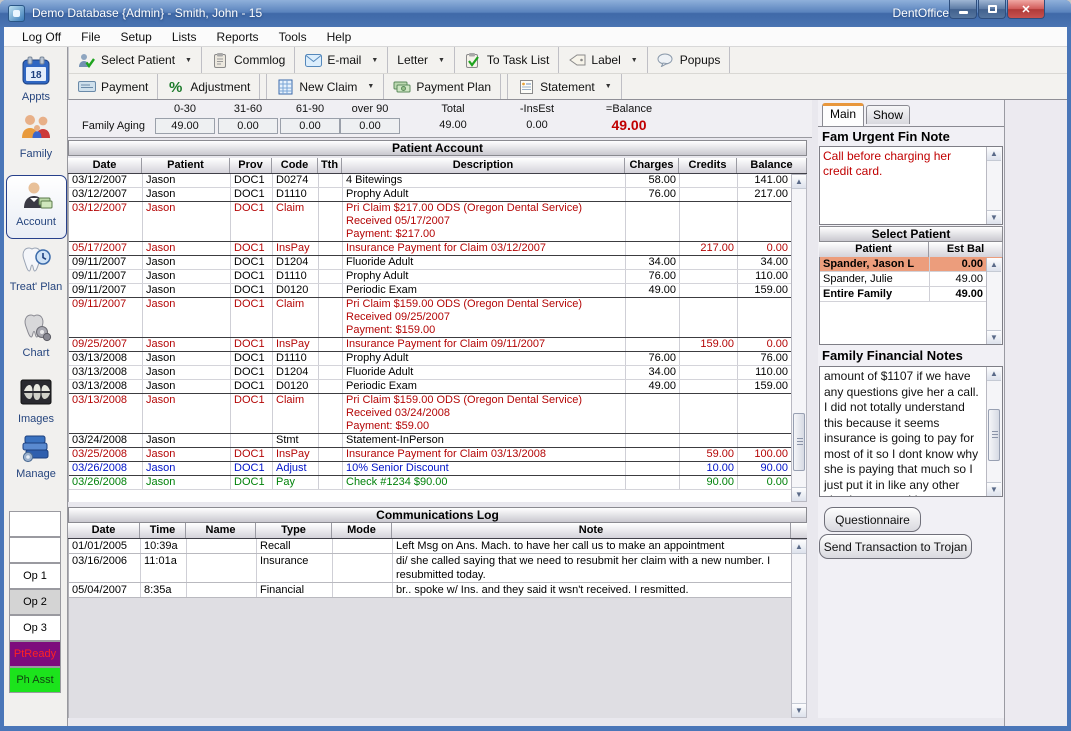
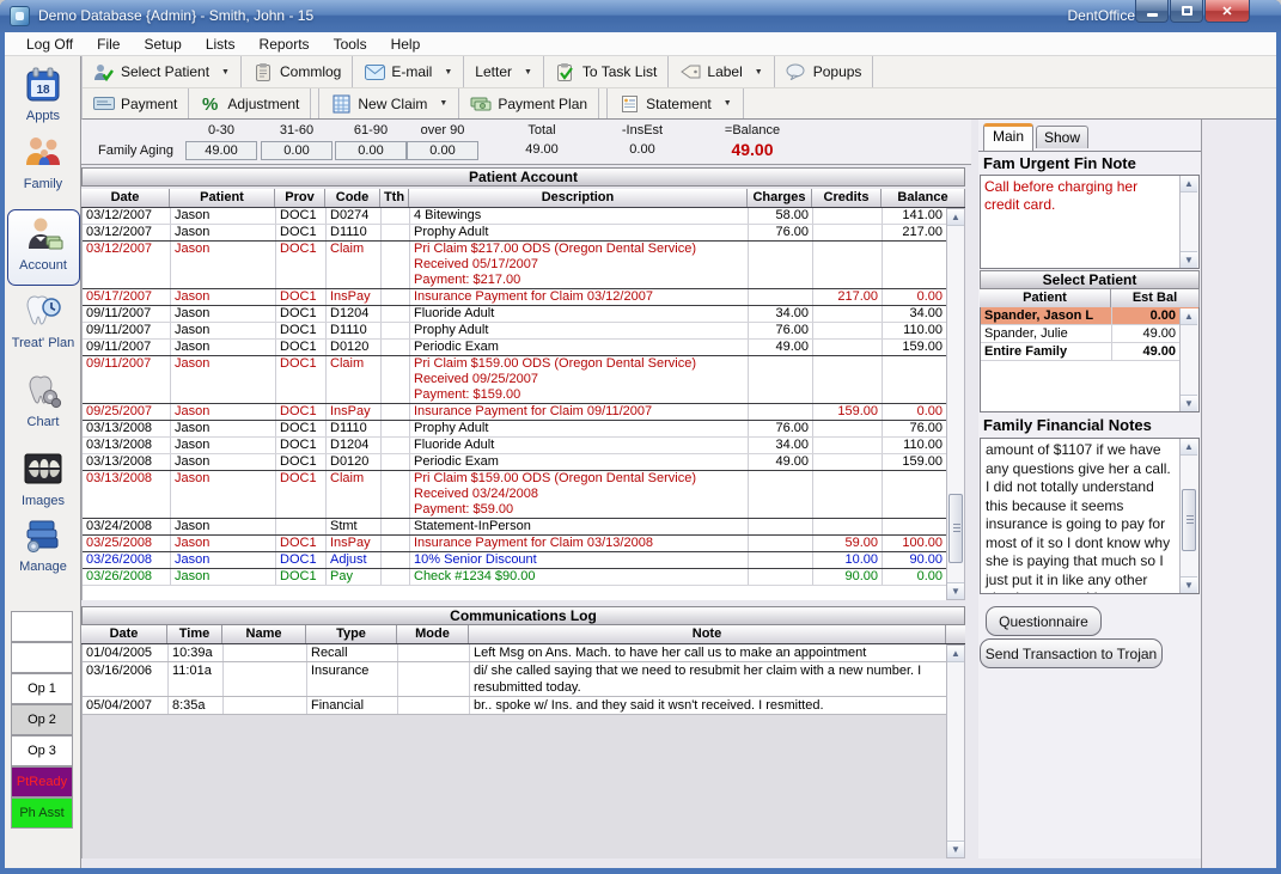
  Demo Database {Admin} - Smith, John - 15
  DentOffice
  ✕
  Log Off
  File
  Setup
  Lists
  Reports
  Tools
  Help
  Select Patient
  Commlog
  E-mail
  Letter
  To Task List
  Label
  Popups
  Payment
  %
  Adjustment
  New Claim
  Payment Plan
  Statement
  18
  Appts
  Family
  Account
  Treat' Plan
  Chart
  Images
  Manage
  Op 1
  Op 2
  Op 3
  PtReady
  Ph Asst
  Family Aging
  0-30
  49.00
  31-60
  0.00
  61-90
  0.00
  over 90
  0.00
  Total
  49.00
  -InsEst
  0.00
  =Balance
  49.00
  Patient Account
  Date
  Patient
  Prov
  Code
  Tth
  Description
  Charges
  Credits
  Balance
  03/12/2007
  Jason
  DOC1
  D0274
  4 Bitewings
  58.00
  141.00
  03/12/2007
  Jason
  DOC1
  D1110
  Prophy Adult
  76.00
  217.00
  03/12/2007
  Jason
  DOC1
  Claim
  Pri Claim $217.00 ODS (Oregon Dental Service)
  Received 05/17/2007
  Payment: $217.00
  05/17/2007
  Jason
  DOC1
  InsPay
  Insurance Payment for Claim 03/12/2007
  217.00
  0.00
  09/11/2007
  Jason
  DOC1
  D1204
  Fluoride Adult
  34.00
  34.00
  09/11/2007
  Jason
  DOC1
  D1110
  Prophy Adult
  76.00
  110.00
  09/11/2007
  Jason
  DOC1
  D0120
  Periodic Exam
  49.00
  159.00
  09/11/2007
  Jason
  DOC1
  Claim
  Pri Claim $159.00 ODS (Oregon Dental Service)
  Received 09/25/2007
  Payment: $159.00
  09/25/2007
  Jason
  DOC1
  InsPay
  Insurance Payment for Claim 09/11/2007
  159.00
  0.00
  03/13/2008
  Jason
  DOC1
  D1110
  Prophy Adult
  76.00
  76.00
  03/13/2008
  Jason
  DOC1
  D1204
  Fluoride Adult
  34.00
  110.00
  03/13/2008
  Jason
  DOC1
  D0120
  Periodic Exam
  49.00
  159.00
  03/13/2008
  Jason
  DOC1
  Claim
  Pri Claim $159.00 ODS (Oregon Dental Service)
  Received 03/24/2008
  Payment: $59.00
  03/24/2008
  Jason
  Stmt
  Statement-InPerson
  03/25/2008
  Jason
  DOC1
  InsPay
  Insurance Payment for Claim 03/13/2008
  59.00
  100.00
  03/26/2008
  Jason
  DOC1
  Adjust
  10% Senior Discount
  10.00
  90.00
  03/26/2008
  Jason
  DOC1
  Pay
  Check #1234 $90.00
  90.00
  0.00
  ▲
  ▼
  Communications Log
  Date
  Time
  Name
  Type
  Mode
  Note
- 01/01/2005
+ 01/04/2005
  10:39a
  Recall
  Left Msg on Ans. Mach. to have her call us to make an appointment
  03/16/2006
  11:01a
  Insurance
  di/ she called saying that we need to resubmit her claim with a new number. I resubmitted today.
  05/04/2007
  8:35a
  Financial
  br.. spoke w/ Ins. and they said it wsn't received. I resmitted.
  ▲
  ▼
  Main
  Show
  Fam Urgent Fin Note
  Call before charging her credit card.
  ▲
  ▼
  Select Patient
  Patient
  Est Bal
  Spander, Jason L
  0.00
  Spander, Julie
  49.00
  Entire Family
  49.00
  ▲
  ▼
  Family Financial Notes
  amount of $1107 if we have any questions give her a call. I did not totally understand this because it seems insurance is going to pay for most of it so I dont know why she is paying that much so I just put it in like any other
  ▲
  ▼
  Questionnaire
  Send Transaction to Trojan
